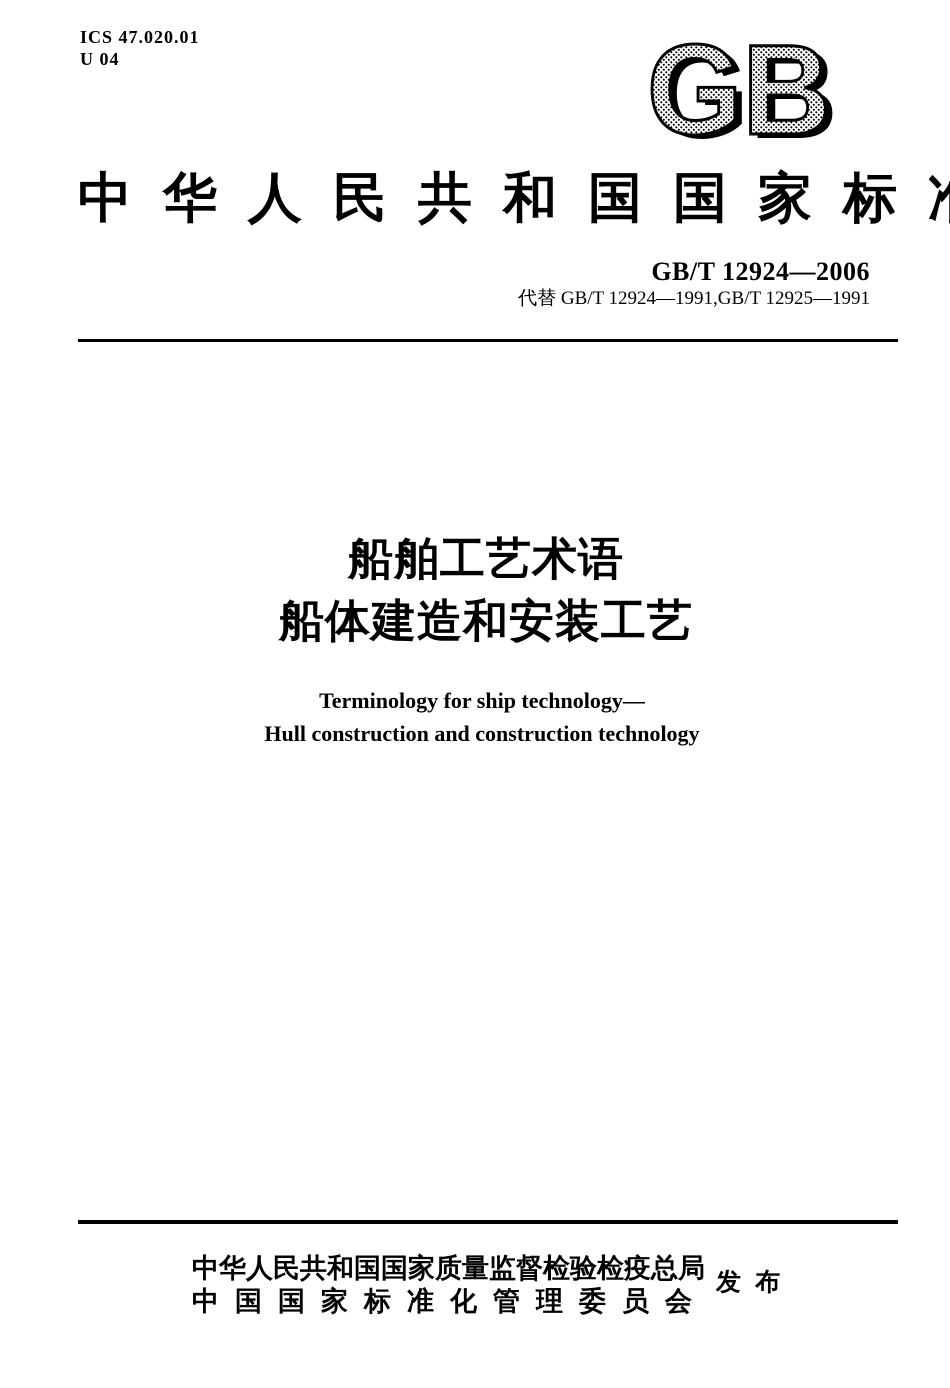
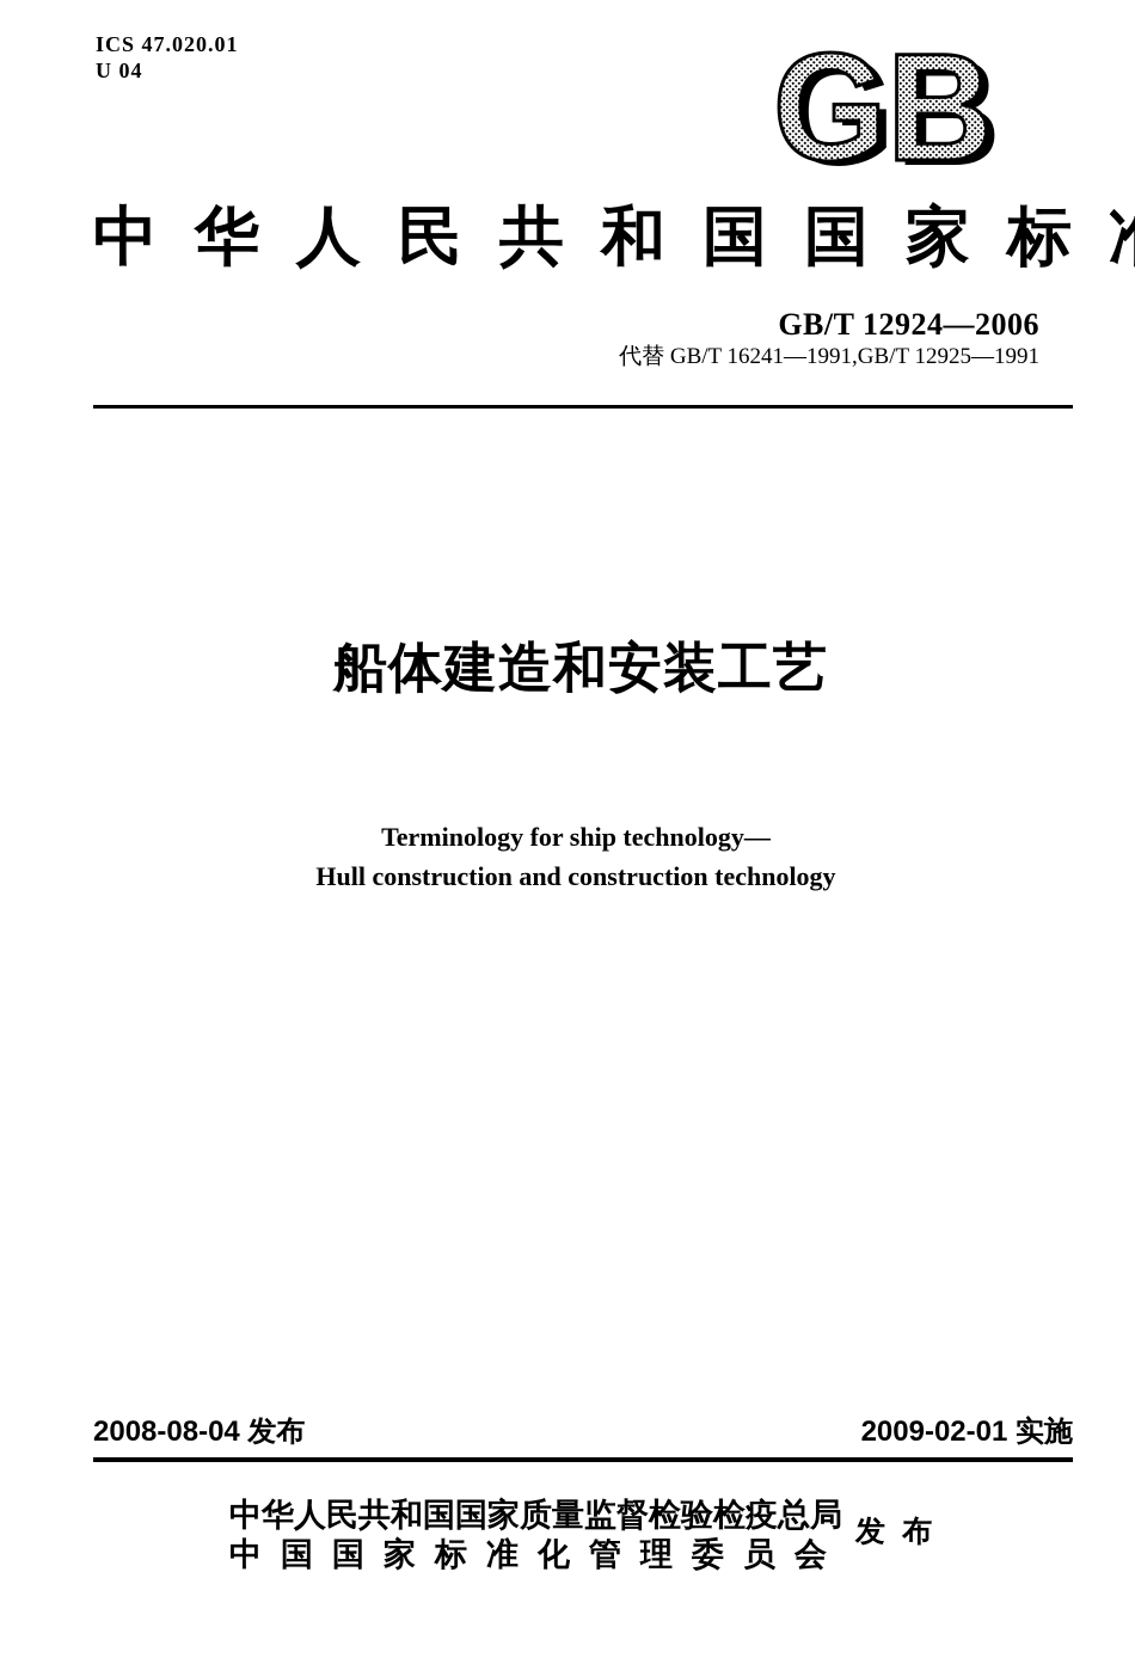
  ICS 47.020.01
  U 04
  GB
  中华人民共和国国家标
  GB/T 12924—2006
- 代替 GB/T 12924—1991,GB/T 12925—1991
+ 代替 GB/T 16241—1991,GB/T 12925—1991
- 船舶工艺术语
  船体建造和安装工艺
  Terminology for ship technology—
  Hull construction and construction technology
+ 2008-08-04 发布
+ 2009-02-01 实施
  中华人民共和国国家质量监督检验检疫总局
  中国国家标准化管理委员会
  发 布
